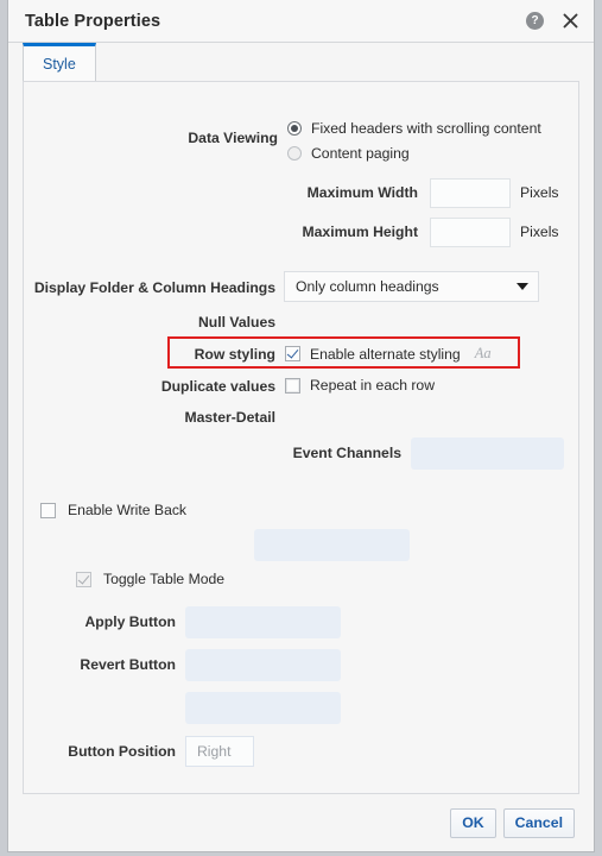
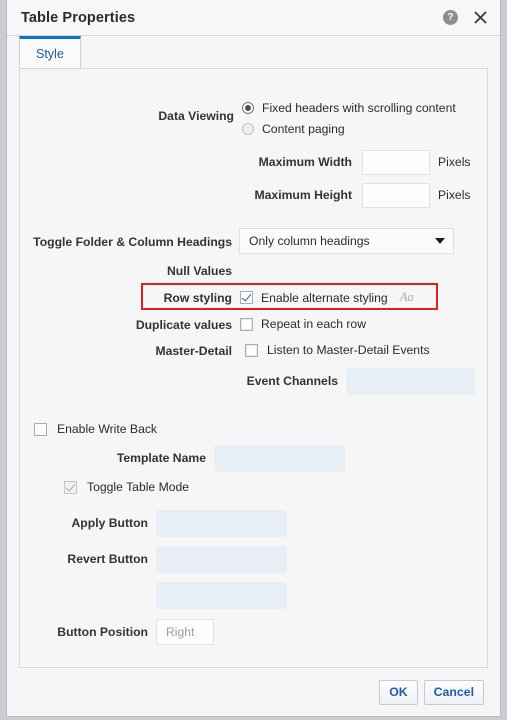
  Table Properties
  ?
  Style
  Data Viewing
  Fixed headers with scrolling content
  Content paging
  Maximum Width
  Pixels
  Maximum Height
  Pixels
- Display Folder & Column Headings
+ Toggle Folder & Column Headings
  Only column headings
  Null Values
  Row styling
  Enable alternate styling
  Aa
  Duplicate values
  Repeat in each row
  Master-Detail
+ Listen to Master-Detail Events
  Event Channels
  Enable Write Back
+ Template Name
  Toggle Table Mode
  Apply Button
  Revert Button
  Button Position
  Right
  OK
  Cancel
